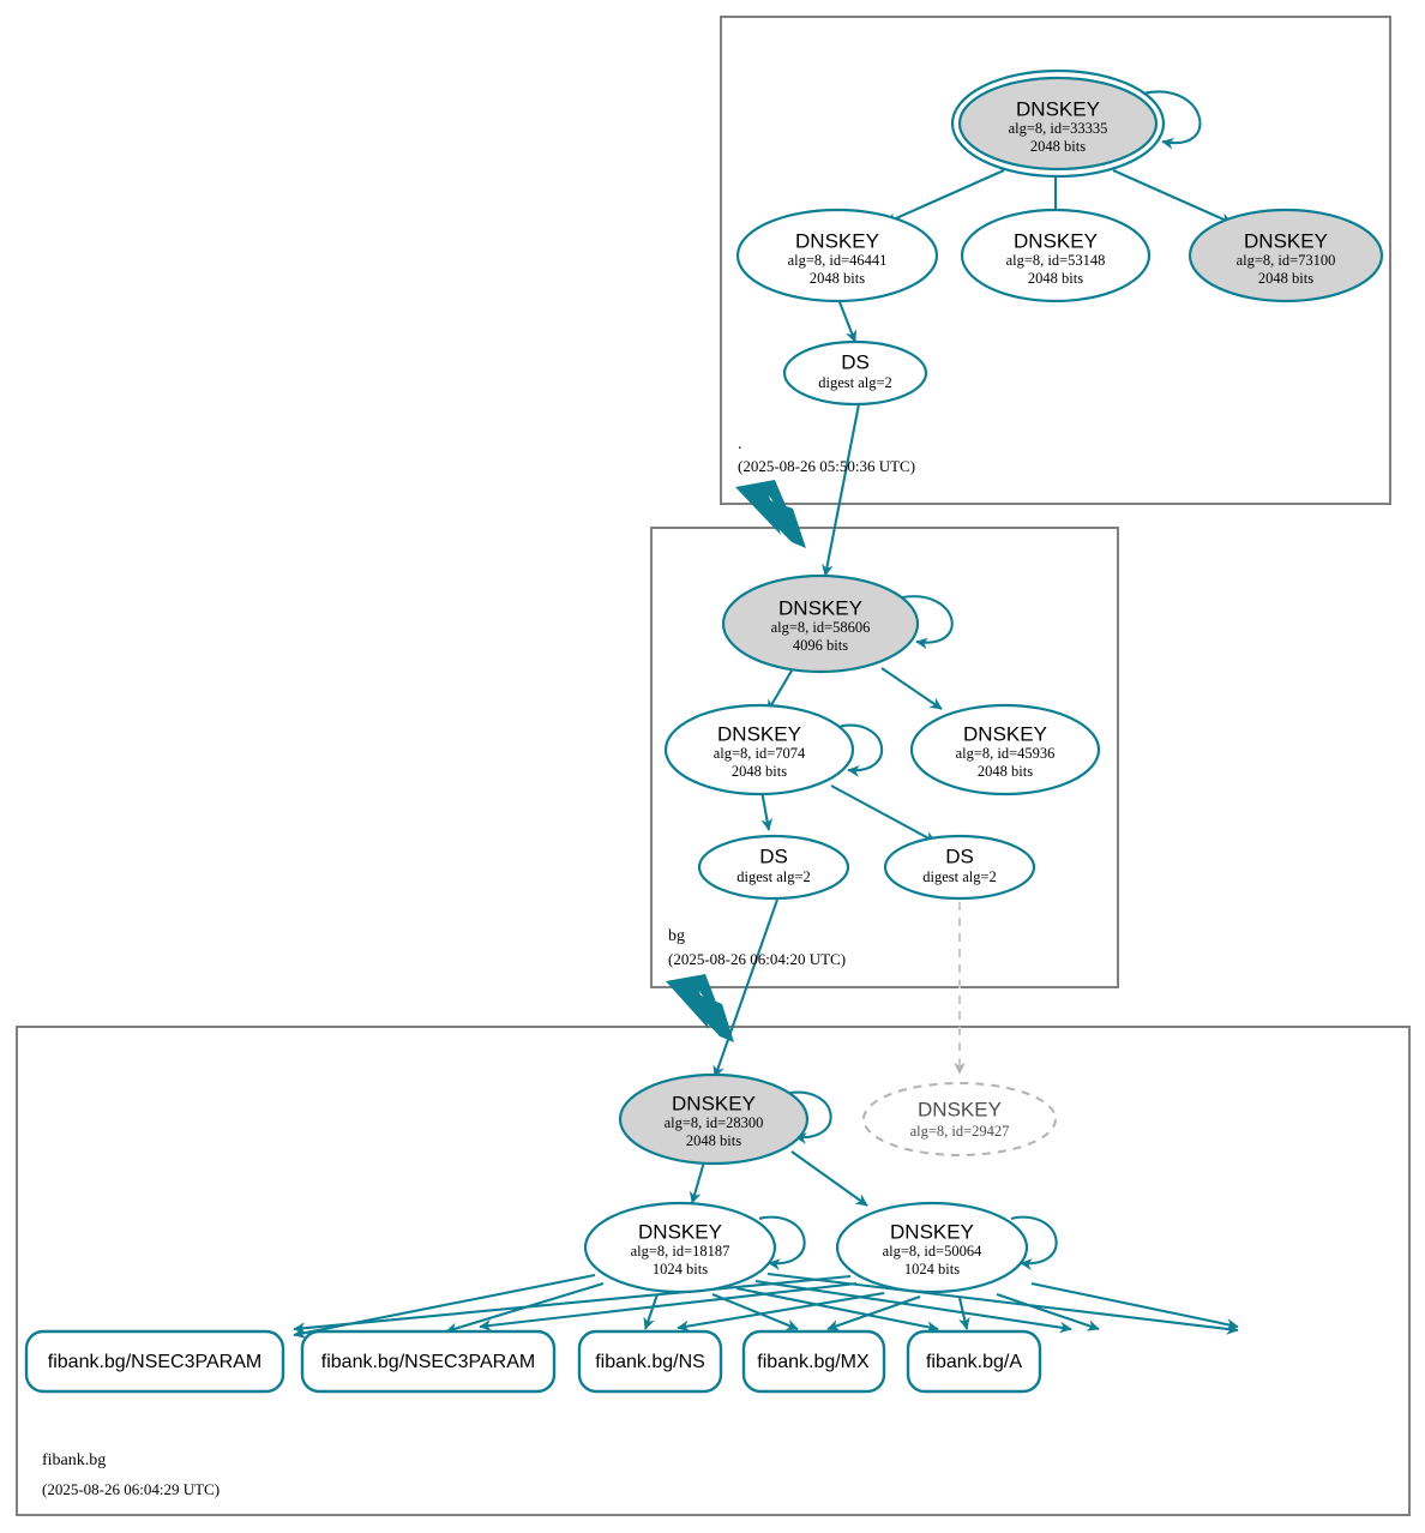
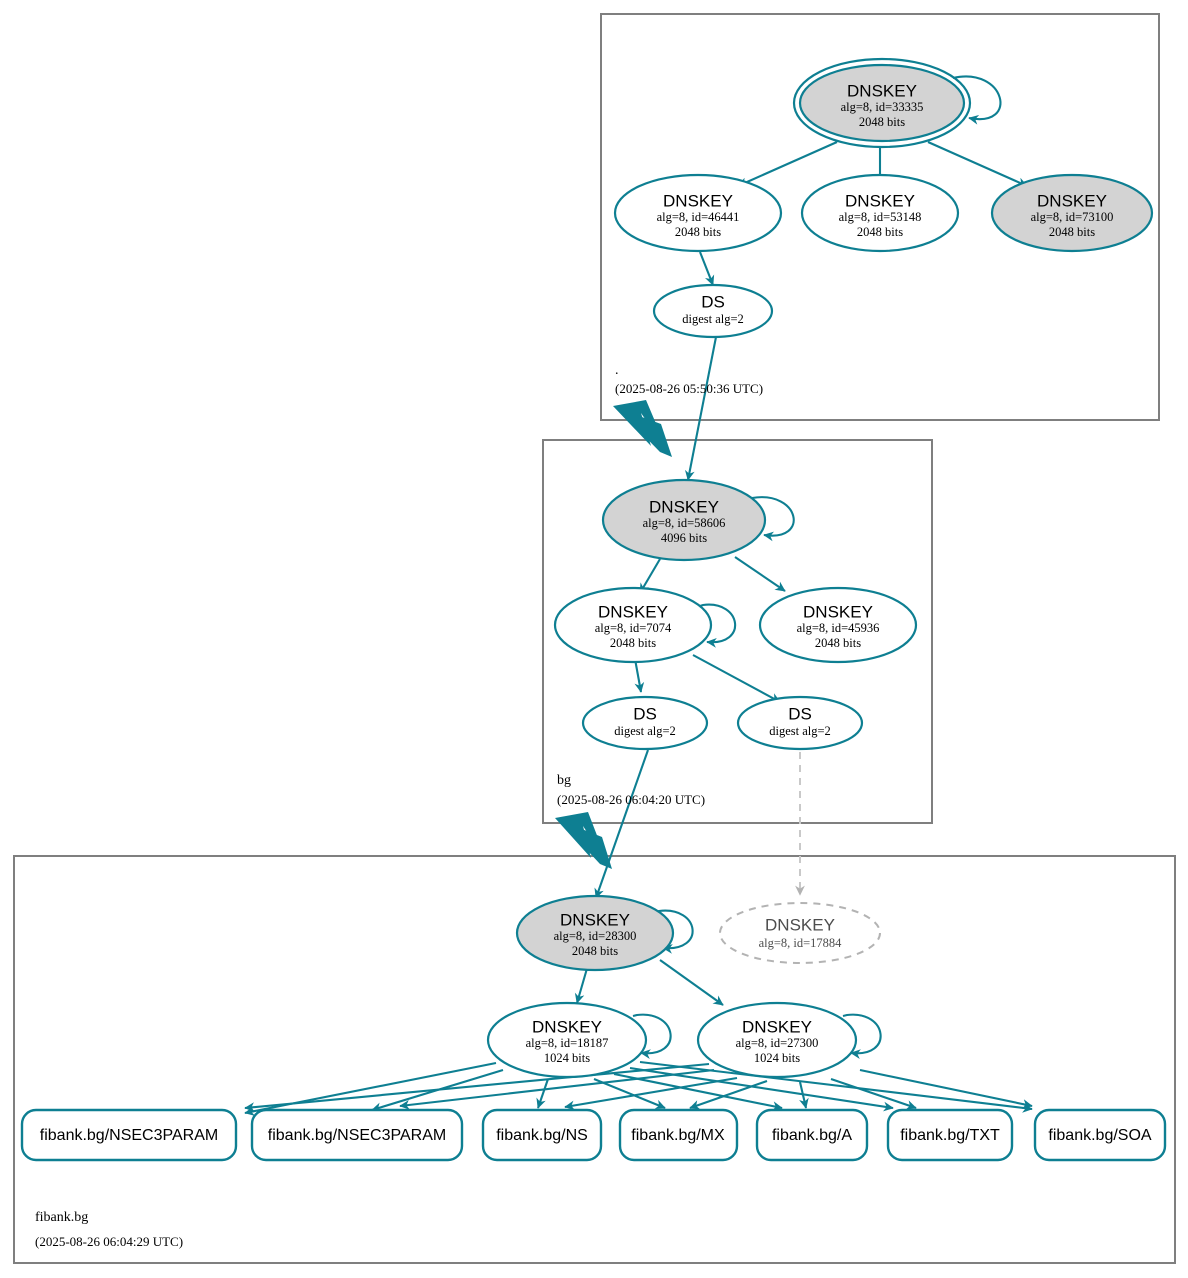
  DNSKEY
  alg=8, id=33335
  2048 bits
  DNSKEY
  alg=8, id=46441
  2048 bits
  DNSKEY
  alg=8, id=53148
  2048 bits
  DNSKEY
  alg=8, id=73100
  2048 bits
  DS
  digest alg=2
  .
  (2025-08-26 05:50:36 UTC)
  DNSKEY
  alg=8, id=58606
  4096 bits
  DNSKEY
  alg=8, id=7074
  2048 bits
  DNSKEY
  alg=8, id=45936
  2048 bits
  DS
  digest alg=2
  DS
  digest alg=2
  bg
  (2025-08-26 06:04:20 UTC)
  DNSKEY
  alg=8, id=28300
  2048 bits
  DNSKEY
- alg=8, id=29427
+ alg=8, id=17884
  DNSKEY
  alg=8, id=18187
  1024 bits
  DNSKEY
- alg=8, id=50064
+ alg=8, id=27300
  1024 bits
  fibank.bg/NSEC3PARAM
  fibank.bg/NSEC3PARAM
  fibank.bg/NS
  fibank.bg/MX
  fibank.bg/A
+ fibank.bg/TXT
+ fibank.bg/SOA
  fibank.bg
  (2025-08-26 06:04:29 UTC)
